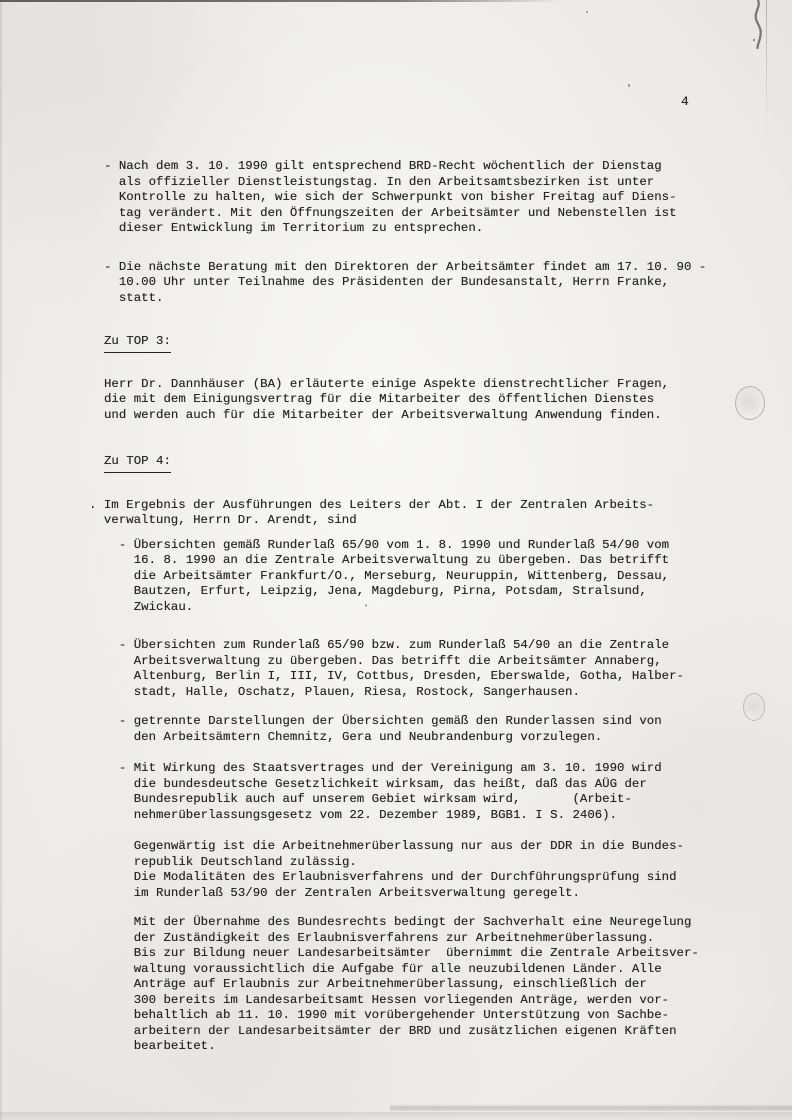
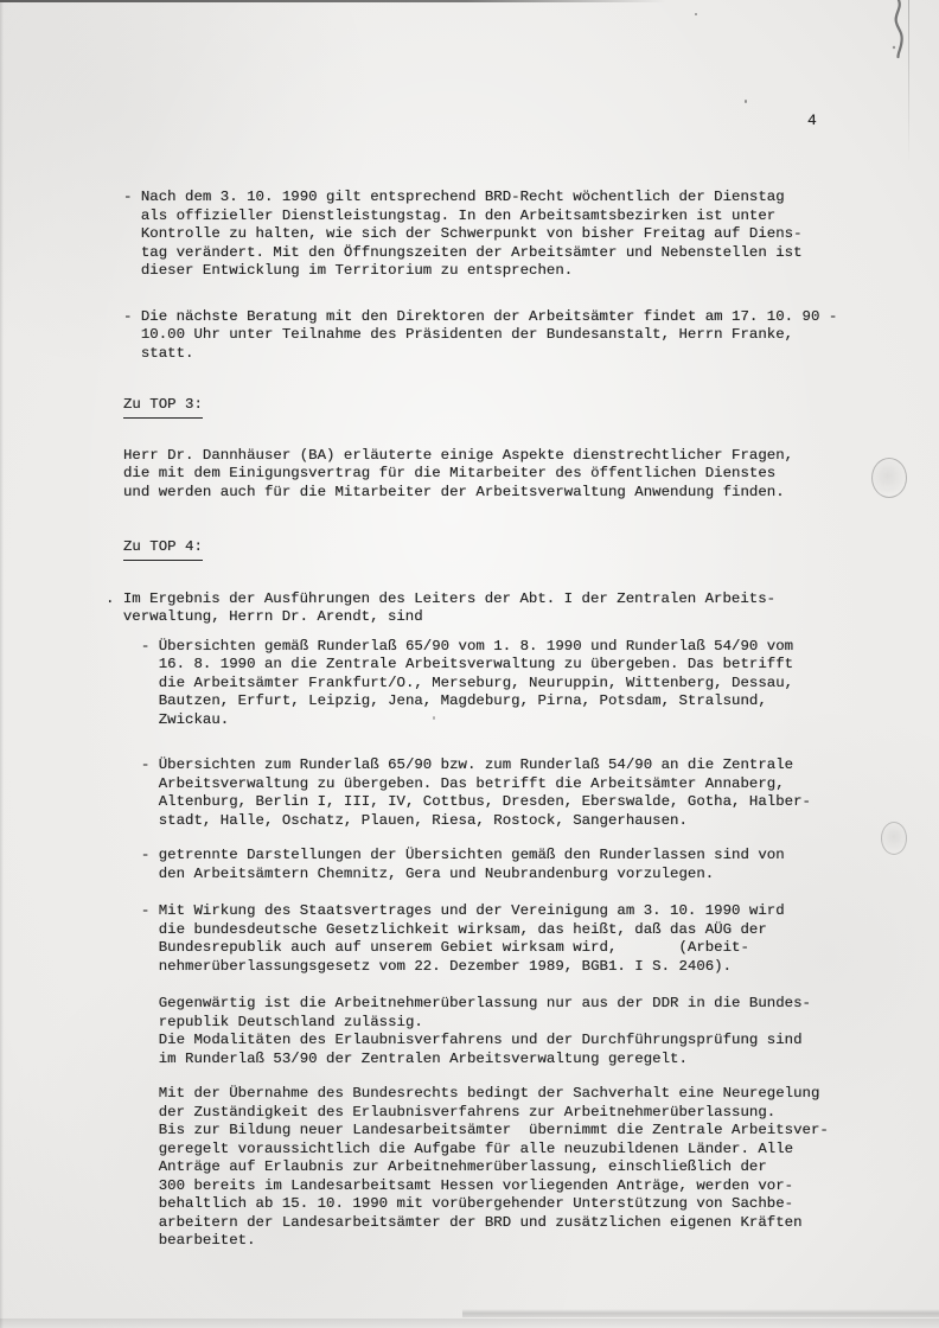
  4
  - Nach dem 3. 10. 1990 gilt entsprechend BRD-Recht wöchentlich der Dienstag
  als offizieller Dienstleistungstag. In den Arbeitsamtsbezirken ist unter
  Kontrolle zu halten, wie sich der Schwerpunkt von bisher Freitag auf Diens-
  tag verändert. Mit den Öffnungszeiten der Arbeitsämter und Nebenstellen ist
  dieser Entwicklung im Territorium zu entsprechen.
  - Die nächste Beratung mit den Direktoren der Arbeitsämter findet am 17. 10. 90 -
  10.00 Uhr unter Teilnahme des Präsidenten der Bundesanstalt, Herrn Franke,
  statt.
  Zu TOP 3:
  Herr Dr. Dannhäuser (BA) erläuterte einige Aspekte dienstrechtlicher Fragen,
  die mit dem Einigungsvertrag für die Mitarbeiter des öffentlichen Dienstes
  und werden auch für die Mitarbeiter der Arbeitsverwaltung Anwendung finden.
  Zu TOP 4:
  . Im Ergebnis der Ausführungen des Leiters der Abt. I der Zentralen Arbeits-
  verwaltung, Herrn Dr. Arendt, sind
  - Übersichten gemäß Runderlaß 65/90 vom 1. 8. 1990 und Runderlaß 54/90 vom
  16. 8. 1990 an die Zentrale Arbeitsverwaltung zu übergeben. Das betrifft
  die Arbeitsämter Frankfurt/O., Merseburg, Neuruppin, Wittenberg, Dessau,
  Bautzen, Erfurt, Leipzig, Jena, Magdeburg, Pirna, Potsdam, Stralsund,
  Zwickau.
  - Übersichten zum Runderlaß 65/90 bzw. zum Runderlaß 54/90 an die Zentrale
  Arbeitsverwaltung zu übergeben. Das betrifft die Arbeitsämter Annaberg,
  Altenburg, Berlin I, III, IV, Cottbus, Dresden, Eberswalde, Gotha, Halber-
  stadt, Halle, Oschatz, Plauen, Riesa, Rostock, Sangerhausen.
  - getrennte Darstellungen der Übersichten gemäß den Runderlassen sind von
  den Arbeitsämtern Chemnitz, Gera und Neubrandenburg vorzulegen.
  - Mit Wirkung des Staatsvertrages und der Vereinigung am 3. 10. 1990 wird
  die bundesdeutsche Gesetzlichkeit wirksam, das heißt, daß das AÜG der
  Bundesrepublik auch auf unserem Gebiet wirksam wird, (Arbeit-
  nehmerüberlassungsgesetz vom 22. Dezember 1989, BGB1. I S. 2406).
  Gegenwärtig ist die Arbeitnehmerüberlassung nur aus der DDR in die Bundes-
  republik Deutschland zulässig.
  Die Modalitäten des Erlaubnisverfahrens und der Durchführungsprüfung sind
  im Runderlaß 53/90 der Zentralen Arbeitsverwaltung geregelt.
  Mit der Übernahme des Bundesrechts bedingt der Sachverhalt eine Neuregelung
  der Zuständigkeit des Erlaubnisverfahrens zur Arbeitnehmerüberlassung.
  Bis zur Bildung neuer Landesarbeitsämter übernimmt die Zentrale Arbeitsver-
- waltung voraussichtlich die Aufgabe für alle neuzubildenen Länder. Alle
+ geregelt voraussichtlich die Aufgabe für alle neuzubildenen Länder. Alle
  Anträge auf Erlaubnis zur Arbeitnehmerüberlassung, einschließlich der
  300 bereits im Landesarbeitsamt Hessen vorliegenden Anträge, werden vor-
- behaltlich ab 11. 10. 1990 mit vorübergehender Unterstützung von Sachbe-
+ behaltlich ab 15. 10. 1990 mit vorübergehender Unterstützung von Sachbe-
  arbeitern der Landesarbeitsämter der BRD und zusätzlichen eigenen Kräften
  bearbeitet.
